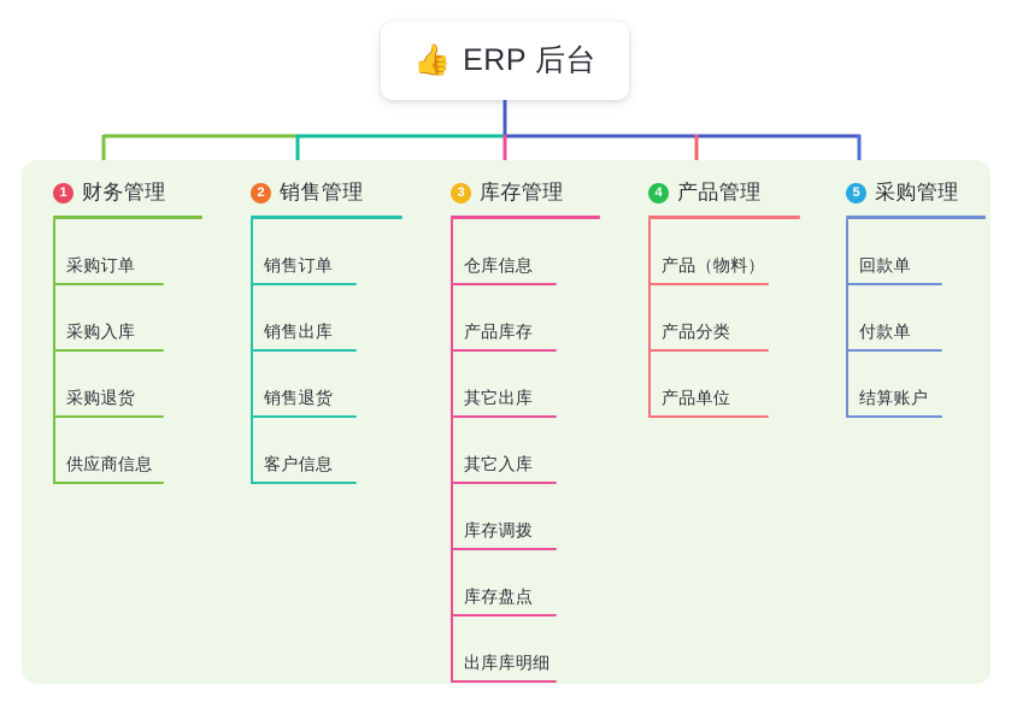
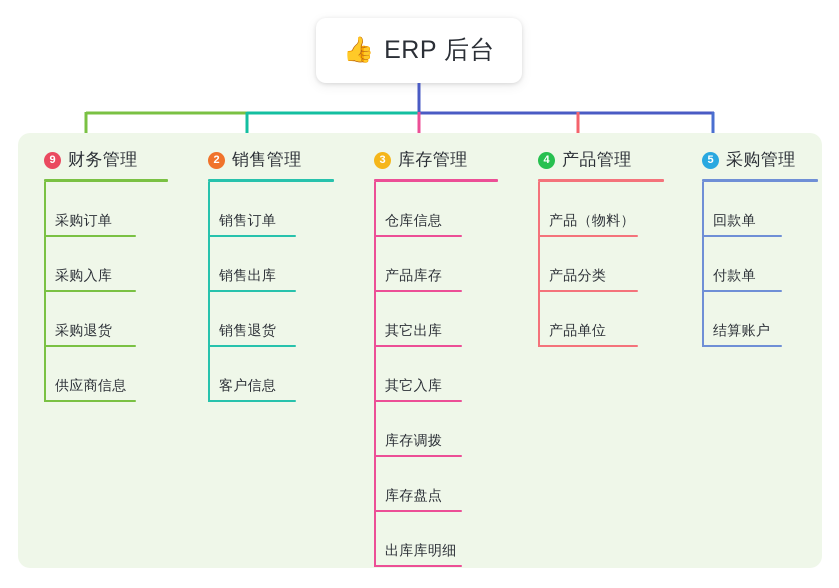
  👍
  ERP 后台
- 1
+ 9
  财务管理
  采购订单
  采购入库
  采购退货
  供应商信息
  2
  销售管理
  销售订单
  销售出库
  销售退货
  客户信息
  3
  库存管理
  仓库信息
  产品库存
  其它出库
  其它入库
  库存调拨
  库存盘点
  出库库明细
  4
  产品管理
  产品（物料）
  产品分类
  产品单位
  5
  采购管理
  回款单
  付款单
  结算账户
